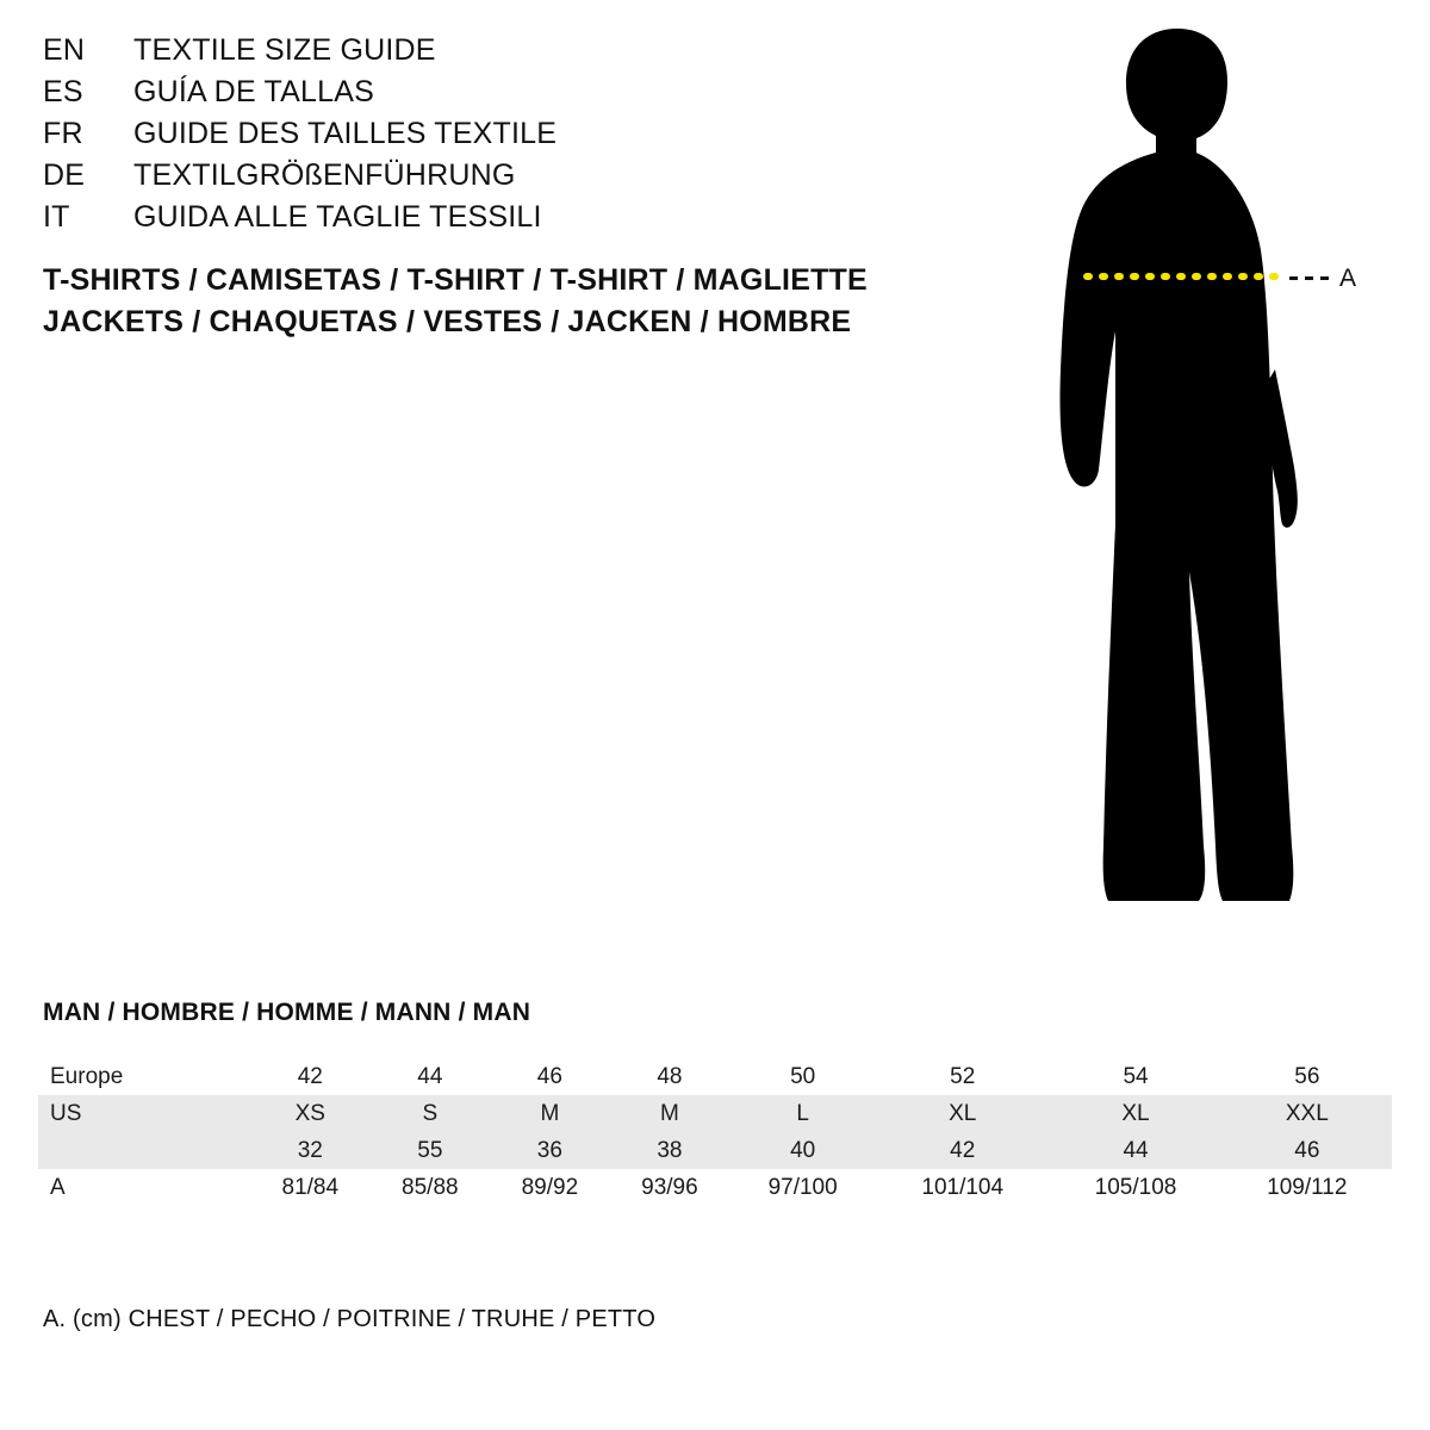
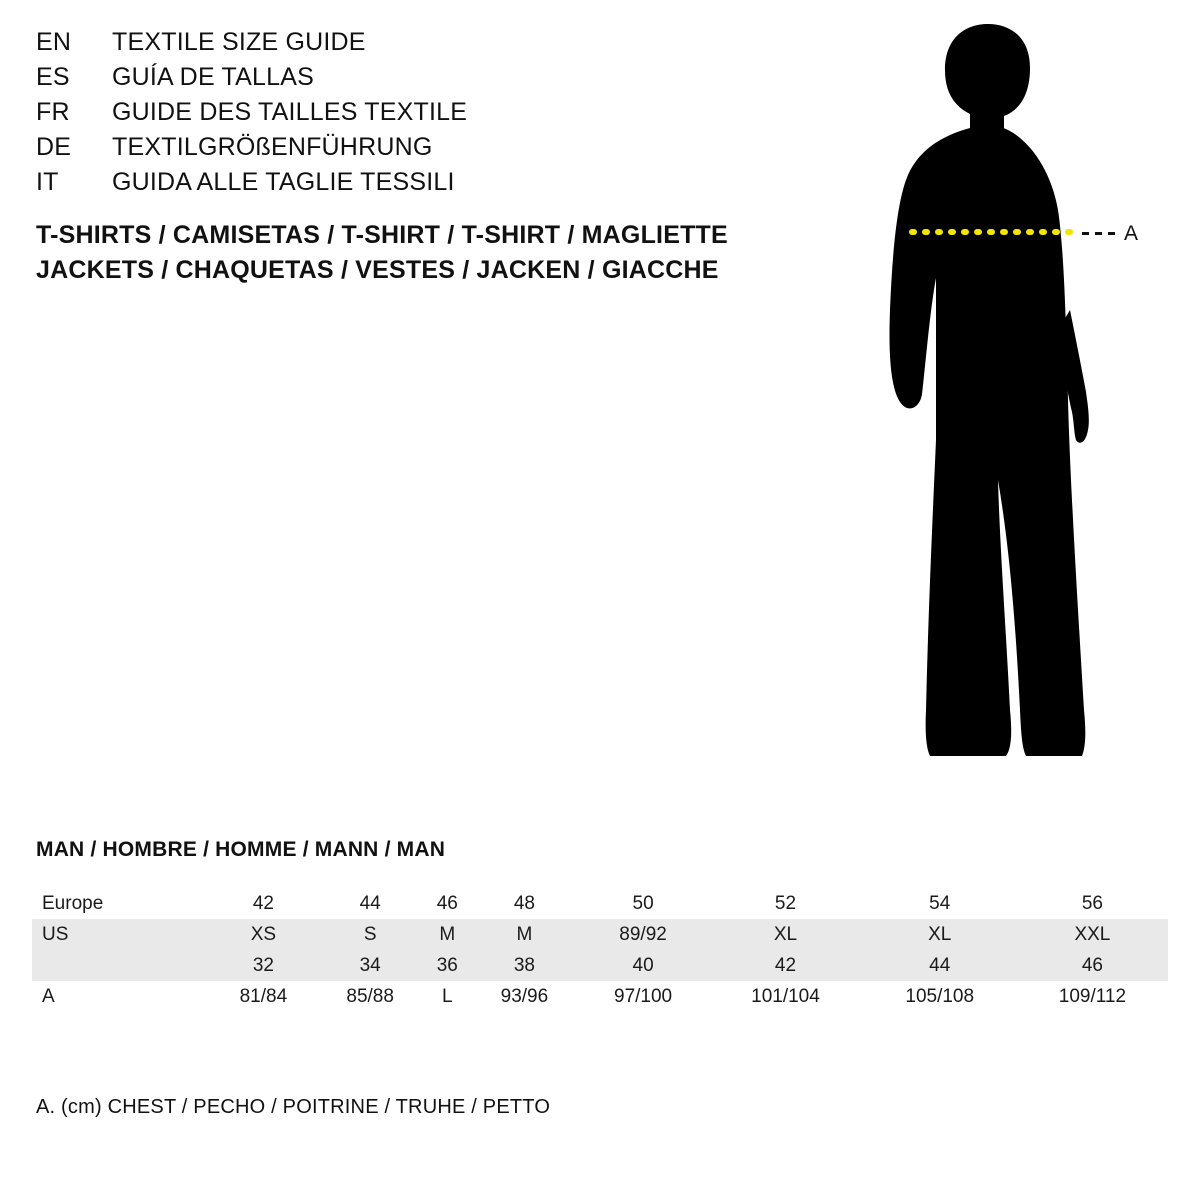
  EN
  TEXTILE SIZE GUIDE
  ES
  GUÍA DE TALLAS
  FR
  GUIDE DES TAILLES TEXTILE
  DE
  TEXTILGRÖßENFÜHRUNG
  IT
  GUIDA ALLE TAGLIE TESSILI
  T-SHIRTS / CAMISETAS / T-SHIRT / T-SHIRT / MAGLIETTE
- JACKETS / CHAQUETAS / VESTES / JACKEN / HOMBRE
+ JACKETS / CHAQUETAS / VESTES / JACKEN / GIACCHE
  A
  MAN / HOMBRE / HOMME / MANN / MAN
  Europe	42	44	46	48	50	52	54	56
- US	XS	S	M	M	L	XL	XL	XXL
+ US	XS	S	M	M	89/92	XL	XL	XXL
- 	32	55	36	38	40	42	44	46
+ 	32	34	36	38	40	42	44	46
- A	81/84	85/88	89/92	93/96	97/100	101/104	105/108	109/112
+ A	81/84	85/88	L	93/96	97/100	101/104	105/108	109/112
  A. (cm) CHEST / PECHO / POITRINE / TRUHE / PETTO
